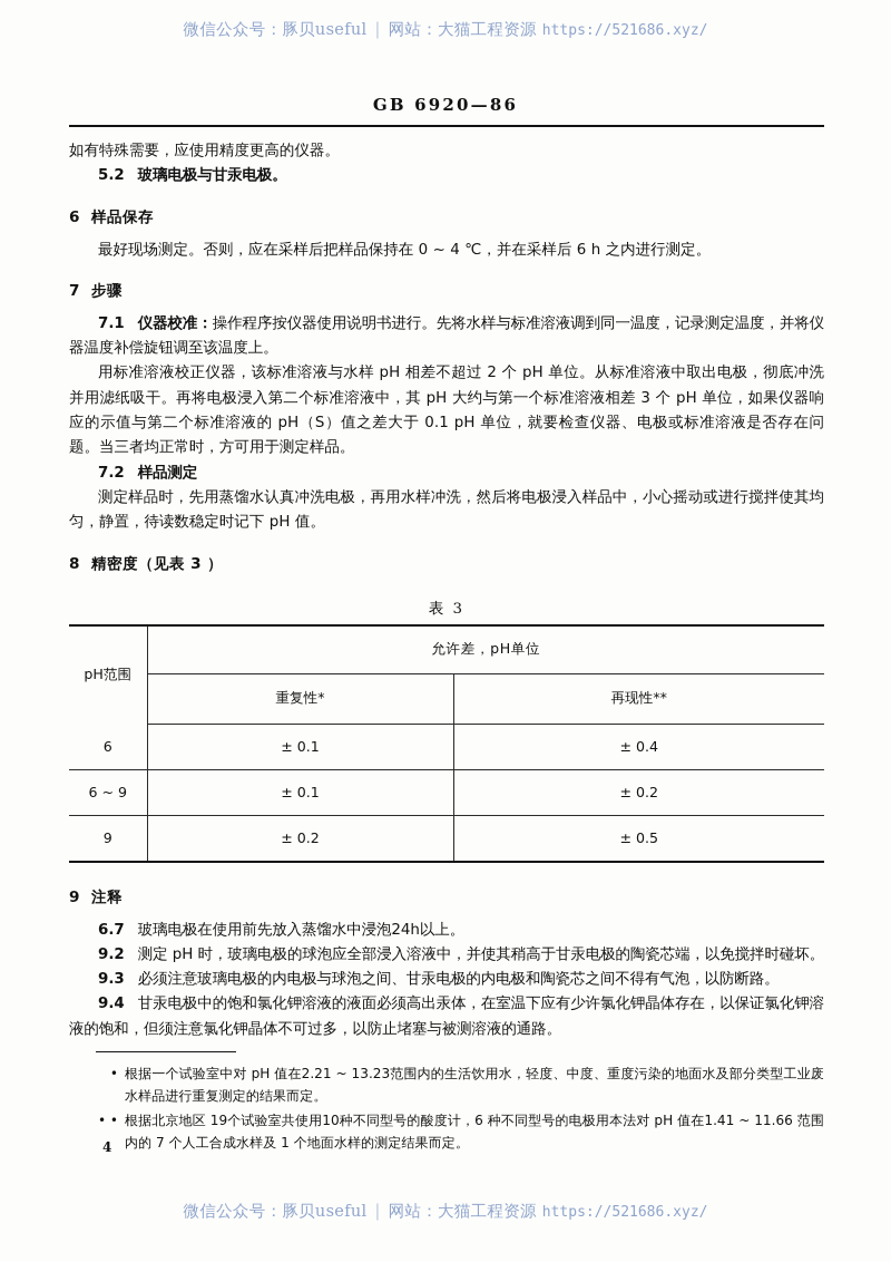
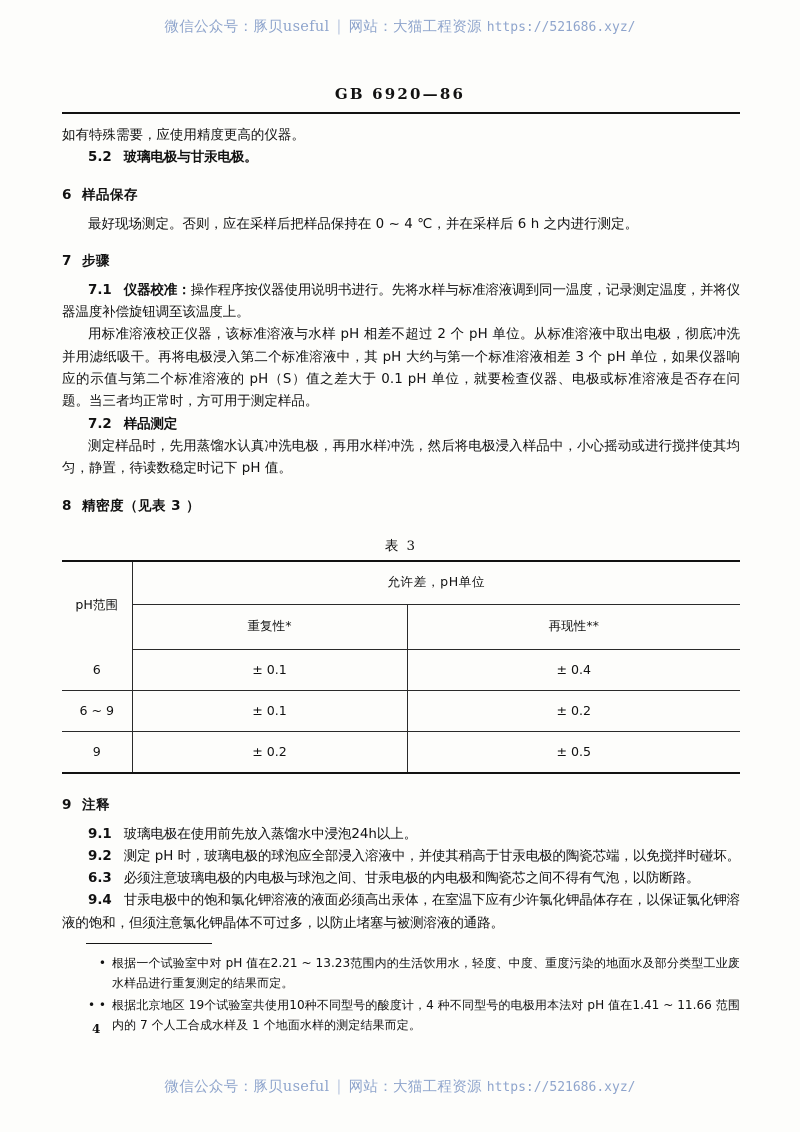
  微信公众号：豚贝useful | 网站：大猫工程资源 https://521686.xyz/
  GB 6920—86
  如有特殊需要，应使用精度更高的仪器。
  5.2 玻璃电极与甘汞电极。
  6 样品保存
  最好现场测定。否则，应在采样后把样品保持在 0 ~ 4 ℃，并在采样后 6 h 之内进行测定。
  7 步骤
  7.1 仪器校准：操作程序按仪器使用说明书进行。先将水样与标准溶液调到同一温度，记录测定温度，并将仪器温度补偿旋钮调至该温度上。
  用标准溶液校正仪器，该标准溶液与水样 pH 相差不超过 2 个 pH 单位。从标准溶液中取出电极，彻底冲洗并用滤纸吸干。再将电极浸入第二个标准溶液中，其 pH 大约与第一个标准溶液相差 3 个 pH 单位，如果仪器响应的示值与第二个标准溶液的 pH（S）值之差大于 0.1 pH 单位，就要检查仪器、电极或标准溶液是否存在问题。当三者均正常时，方可用于测定样品。
  7.2 样品测定
  测定样品时，先用蒸馏水认真冲洗电极，再用水样冲洗，然后将电极浸入样品中，小心摇动或进行搅拌使其均匀，静置，待读数稳定时记下 pH 值。
  8 精密度（见表 3 ）
  表 3
  pH范围	允许差，pH单位
  重复性*	再现性**
  6	± 0.1	± 0.4
  6 ~ 9	± 0.1	± 0.2
  9	± 0.2	± 0.5
  9 注释
- 6.7 玻璃电极在使用前先放入蒸馏水中浸泡24h以上。
+ 9.1 玻璃电极在使用前先放入蒸馏水中浸泡24h以上。
  9.2 测定 pH 时，玻璃电极的球泡应全部浸入溶液中，并使其稍高于甘汞电极的陶瓷芯端，以免搅拌时碰坏。
- 9.3 必须注意玻璃电极的内电极与球泡之间、甘汞电极的内电极和陶瓷芯之间不得有气泡，以防断路。
+ 6.3 必须注意玻璃电极的内电极与球泡之间、甘汞电极的内电极和陶瓷芯之间不得有气泡，以防断路。
  9.4 甘汞电极中的饱和氯化钾溶液的液面必须高出汞体，在室温下应有少许氯化钾晶体存在，以保证氯化钾溶液的饱和，但须注意氯化钾晶体不可过多，以防止堵塞与被测溶液的通路。
  •
  根据一个试验室中对 pH 值在2.21 ~ 13.23范围内的生活饮用水，轻度、中度、重度污染的地面水及部分类型工业废水样品进行重复测定的结果而定。
  • •
- 根据北京地区 19个试验室共使用10种不同型号的酸度计，6 种不同型号的电极用本法对 pH 值在1.41 ~ 11.66 范围内的 7 个人工合成水样及 1 个地面水样的测定结果而定。
+ 根据北京地区 19个试验室共使用10种不同型号的酸度计，4 种不同型号的电极用本法对 pH 值在1.41 ~ 11.66 范围内的 7 个人工合成水样及 1 个地面水样的测定结果而定。
  4
  微信公众号：豚贝useful | 网站：大猫工程资源 https://521686.xyz/
